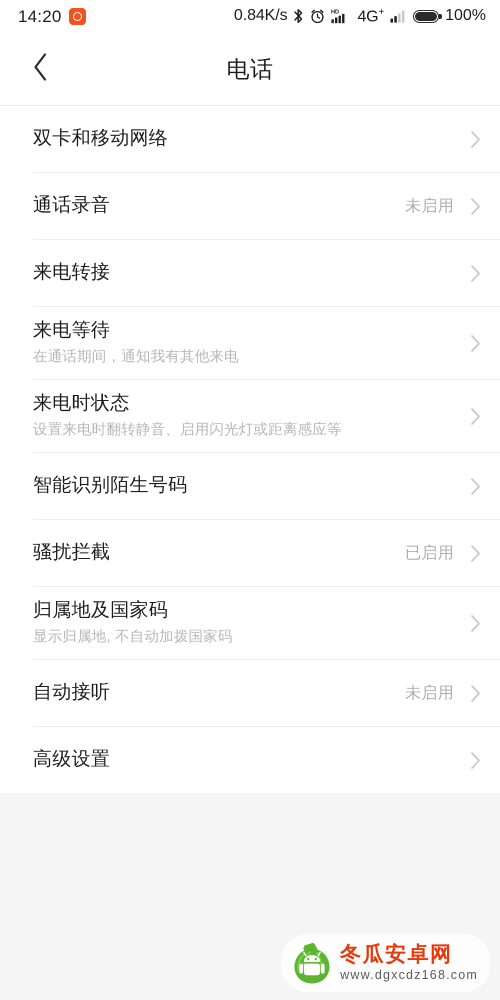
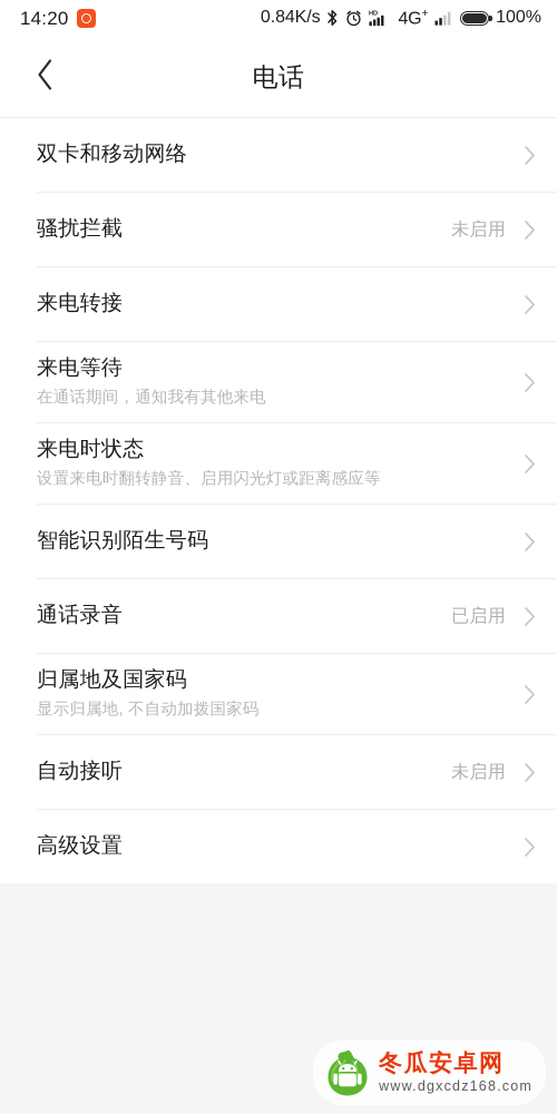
  14:20
  0.84K/s
  4G+
  100%
  电话
  双卡和移动网络
- 通话录音
+ 骚扰拦截
  未启用
  来电转接
  来电等待
  在通话期间，通知我有其他来电
  来电时状态
  设置来电时翻转静音、启用闪光灯或距离感应等
  智能识别陌生号码
- 骚扰拦截
+ 通话录音
  已启用
  归属地及国家码
  显示归属地, 不自动加拨国家码
  自动接听
  未启用
  高级设置
  冬瓜安卓网
  www.dgxcdz168.com
